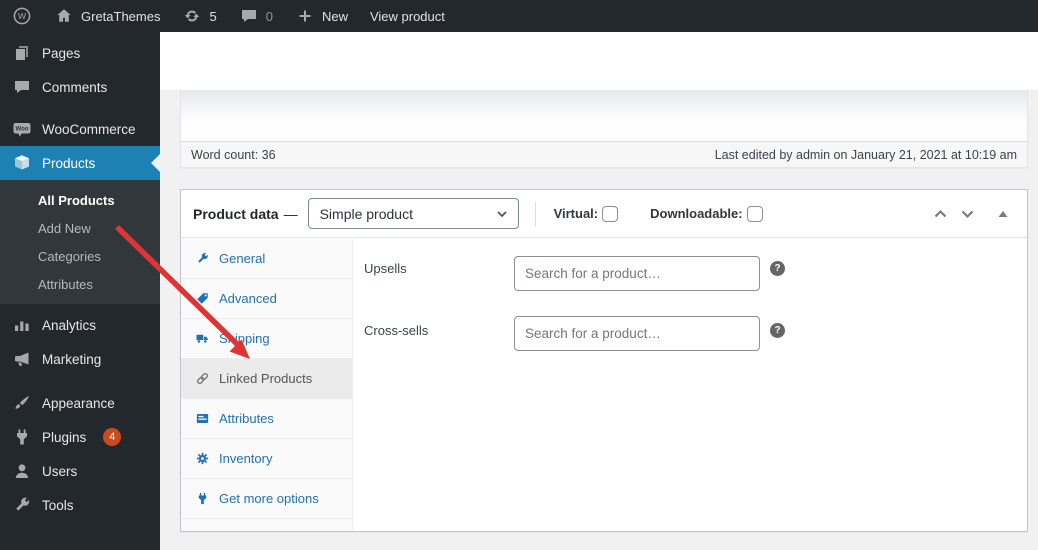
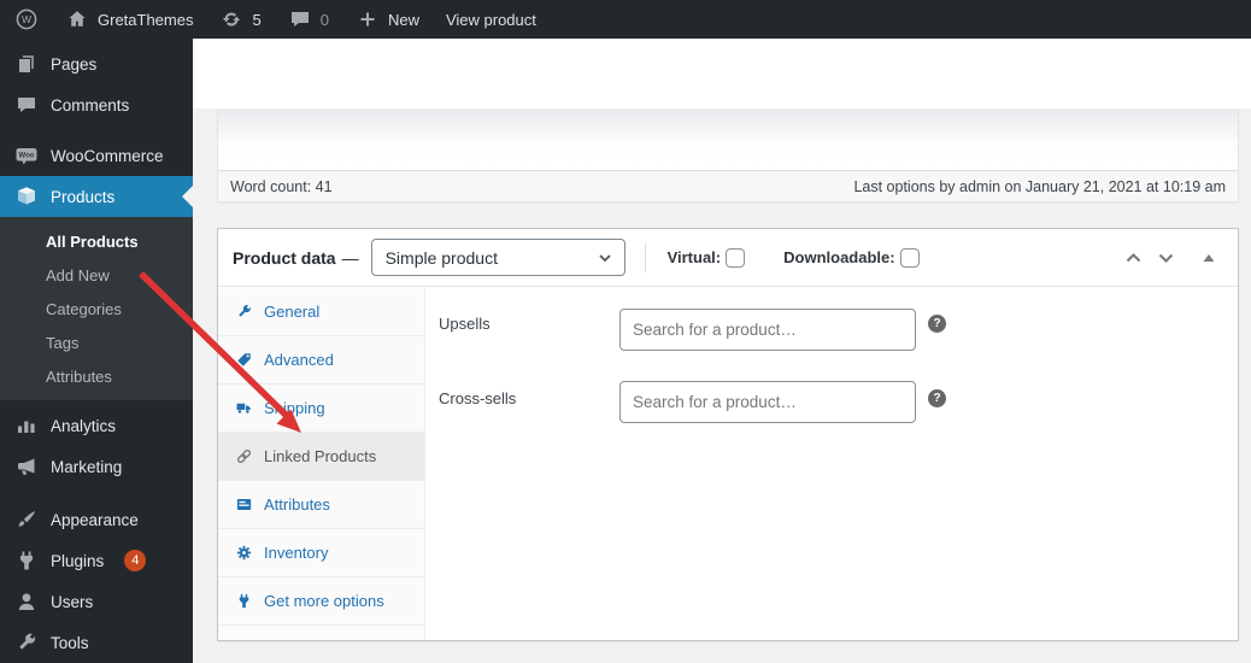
  W
  GretaThemes
  5
  0
  New
  View product
  Pages
  Comments
  WooCommerce
  Products
  All Products
  Add New
  Categories
+ Tags
  Attributes
  Analytics
  Marketing
  Appearance
  Plugins
  4
  Users
  Tools
- Word count: 36
+ Word count: 41
- Last edited by admin on January 21, 2021 at 10:19 am
+ Last options by admin on January 21, 2021 at 10:19 am
  Product data
  —
  Simple product
  Virtual:
  Downloadable:
  General
  Advanced
  Sipping
  Linked Products
  Attributes
  Inventory
  Get more options
  Upsells
  Search for a product…
  ?
  Cross-sells
  Search for a product…
  ?
